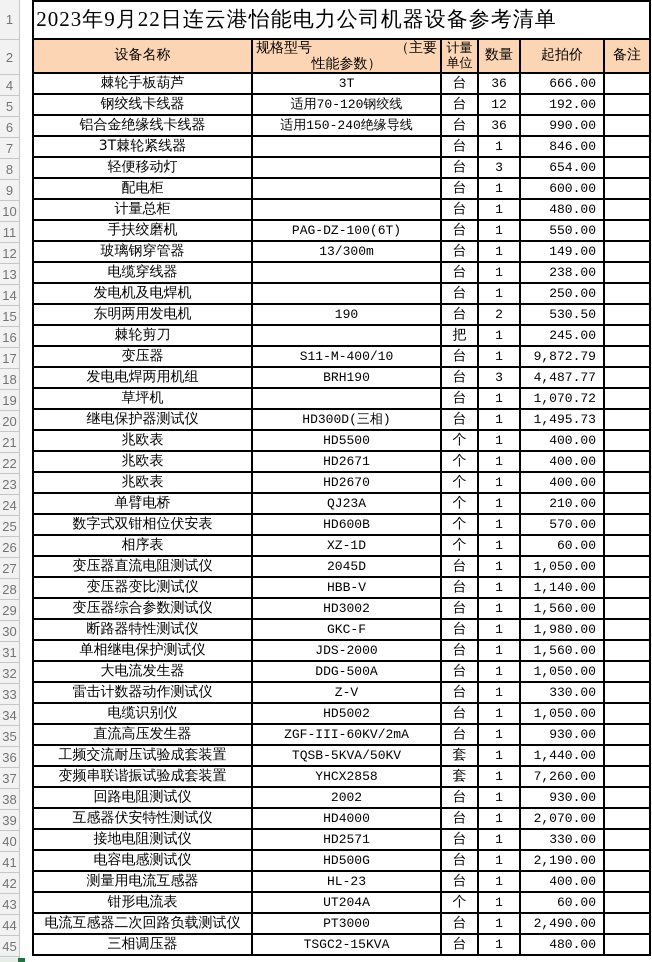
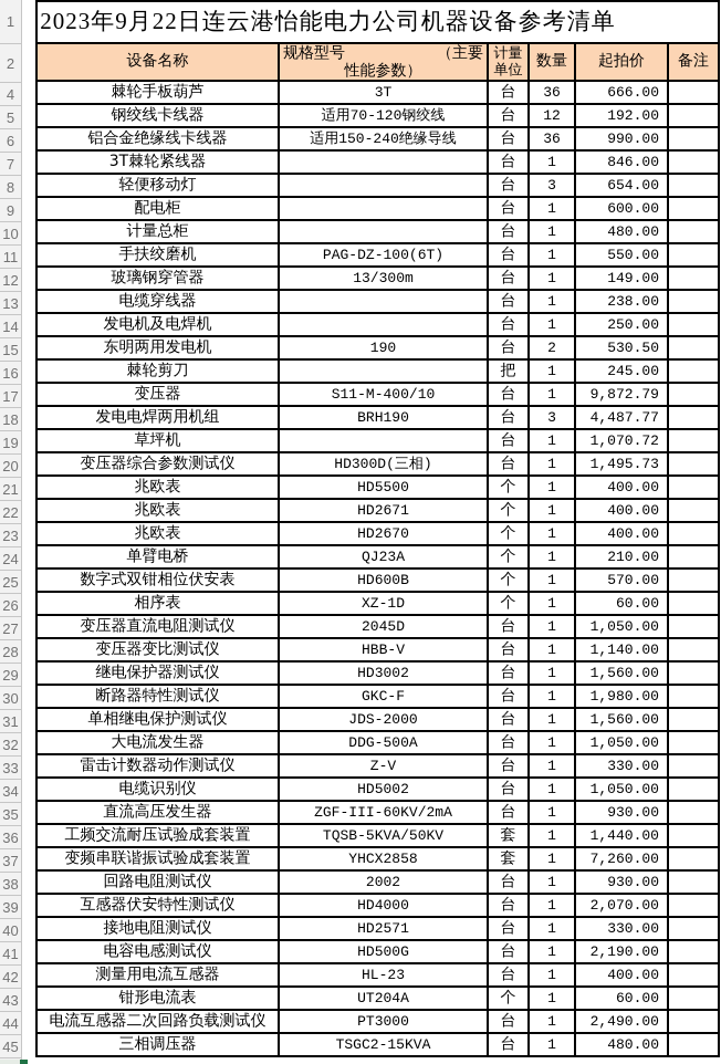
  1
  2
  4
  5
  6
  7
  8
  9
  10
  11
  12
  13
  14
  15
  16
  17
  18
  19
  20
  21
  22
  23
  24
  25
  26
  27
  28
  29
  30
  31
  32
  33
  34
  35
  36
  37
  38
  39
  40
  41
  42
  43
  44
  45
  2023年9月22日连云港怡能电力公司机器设备参考清单
  设备名称	规格型号 （主要 性能参数）	计量 单位	数量	起拍价	备注
  棘轮手板葫芦	3T	台	36	666.00
  钢绞线卡线器	适用70-120钢绞线	台	12	192.00
  铝合金绝缘线卡线器	适用150-240绝缘导线	台	36	990.00
  3T棘轮紧线器		台	1	846.00
  轻便移动灯		台	3	654.00
  配电柜		台	1	600.00
  计量总柜		台	1	480.00
  手扶绞磨机	PAG-DZ-100(6T)	台	1	550.00
  玻璃钢穿管器	13/300m	台	1	149.00
  电缆穿线器		台	1	238.00
  发电机及电焊机		台	1	250.00
  东明两用发电机	190	台	2	530.50
  棘轮剪刀		把	1	245.00
  变压器	S11-M-400/10	台	1	9,872.79
  发电电焊两用机组	BRH190	台	3	4,487.77
  草坪机		台	1	1,070.72
- 继电保护器测试仪	HD300D(三相)	台	1	1,495.73
+ 变压器综合参数测试仪	HD300D(三相)	台	1	1,495.73
  兆欧表	HD5500	个	1	400.00
  兆欧表	HD2671	个	1	400.00
  兆欧表	HD2670	个	1	400.00
  单臂电桥	QJ23A	个	1	210.00
  数字式双钳相位伏安表	HD600B	个	1	570.00
  相序表	XZ-1D	个	1	60.00
  变压器直流电阻测试仪	2045D	台	1	1,050.00
  变压器变比测试仪	HBB-V	台	1	1,140.00
- 变压器综合参数测试仪	HD3002	台	1	1,560.00
+ 继电保护器测试仪	HD3002	台	1	1,560.00
  断路器特性测试仪	GKC-F	台	1	1,980.00
  单相继电保护测试仪	JDS-2000	台	1	1,560.00
  大电流发生器	DDG-500A	台	1	1,050.00
  雷击计数器动作测试仪	Z-V	台	1	330.00
  电缆识别仪	HD5002	台	1	1,050.00
  直流高压发生器	ZGF-III-60KV/2mA	台	1	930.00
  工频交流耐压试验成套装置	TQSB-5KVA/50KV	套	1	1,440.00
  变频串联谐振试验成套装置	YHCX2858	套	1	7,260.00
  回路电阻测试仪	2002	台	1	930.00
  互感器伏安特性测试仪	HD4000	台	1	2,070.00
  接地电阻测试仪	HD2571	台	1	330.00
  电容电感测试仪	HD500G	台	1	2,190.00
  测量用电流互感器	HL-23	台	1	400.00
  钳形电流表	UT204A	个	1	60.00
  电流互感器二次回路负载测试仪	PT3000	台	1	2,490.00
  三相调压器	TSGC2-15KVA	台	1	480.00
